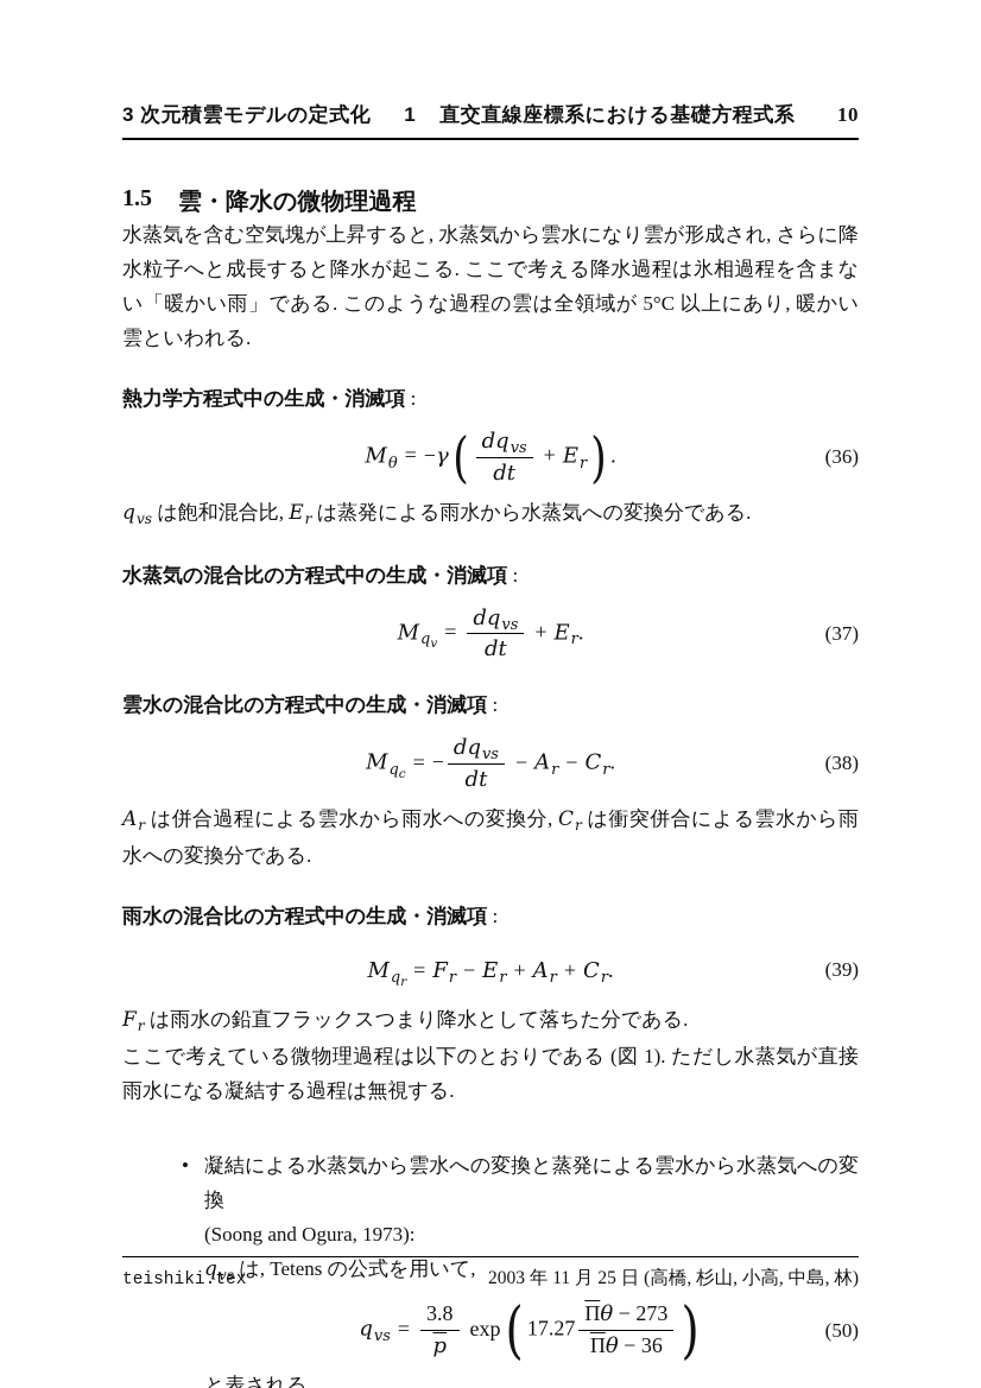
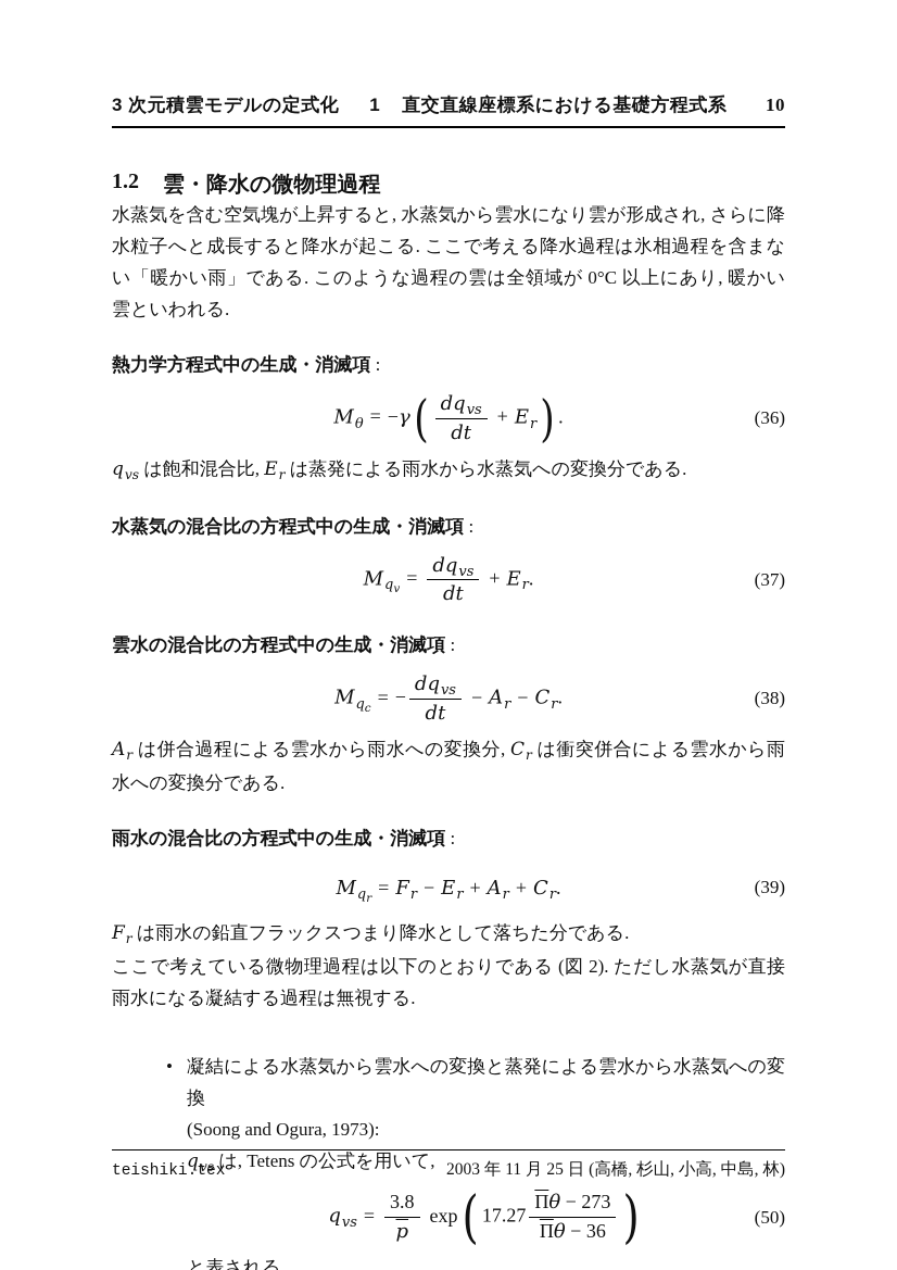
  3 次元積雲モデルの定式化
  1
  直交直線座標系における基礎方程式系
  10
- 1.5
+ 1.2
  雲・降水の微物理過程
- 水蒸気を含む空気塊が上昇すると, 水蒸気から雲水になり雲が形成され, さらに降水粒子へと成長すると降水が起こる. ここで考える降水過程は氷相過程を含まない「暖かい雨」である. このような過程の雲は全領域が 5°C 以上にあり, 暖かい雲といわれる.
+ 水蒸気を含む空気塊が上昇すると, 水蒸気から雲水になり雲が形成され, さらに降水粒子へと成長すると降水が起こる. ここで考える降水過程は氷相過程を含まない「暖かい雨」である. このような過程の雲は全領域が 0°C 以上にあり, 暖かい雲といわれる.
  熱力学方程式中の生成・消滅項 :
  Mθ = −γ (
  dqvs
  dt
  + Er ) .
  (36)
  qvs は飽和混合比, Er は蒸発による雨水から水蒸気への変換分である.
  水蒸気の混合比の方程式中の生成・消滅項 :
  Mqv=
  dqvs
  dt
  + Er.
  (37)
  雲水の混合比の方程式中の生成・消滅項 :
  Mqc= −
  dqvs
  dt
  − Ar − Cr.
  (38)
  Ar は併合過程による雲水から雨水への変換分, Cr は衝突併合による雲水から雨水への変換分である.
  雨水の混合比の方程式中の生成・消滅項 :
  Mqr= Fr − Er + Ar + Cr.
  (39)
  Fr は雨水の鉛直フラックスつまり降水として落ちた分である.
- ここで考えている微物理過程は以下のとおりである (図 1). ただし水蒸気が直接雨水になる凝結する過程は無視する.
+ ここで考えている微物理過程は以下のとおりである (図 2). ただし水蒸気が直接雨水になる凝結する過程は無視する.
  •
  凝結による水蒸気から雲水への変換と蒸発による雲水から水蒸気への変換
  (Soong and Ogura, 1973):
  qvs は, Tetens の公式を用いて,
  qvs =
  3.8
  p
  exp ( 17.27
  Πθ − 273
  Πθ − 36
  )
  (50)
  と表される.
  teishiki.tex
  2003 年 11 月 25 日 (高橋, 杉山, 小高, 中島, 林)
